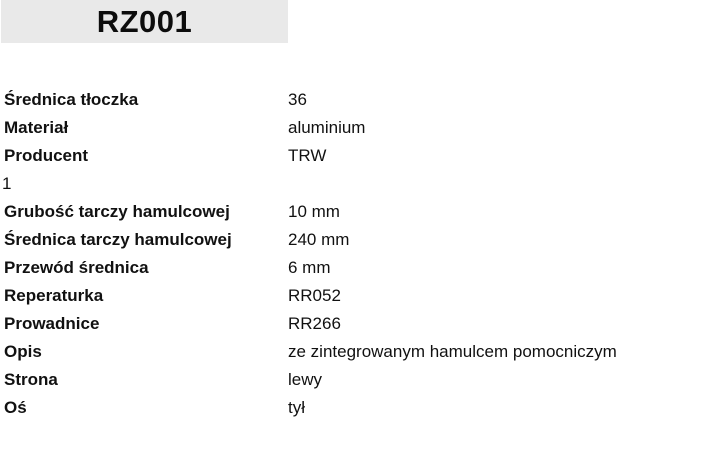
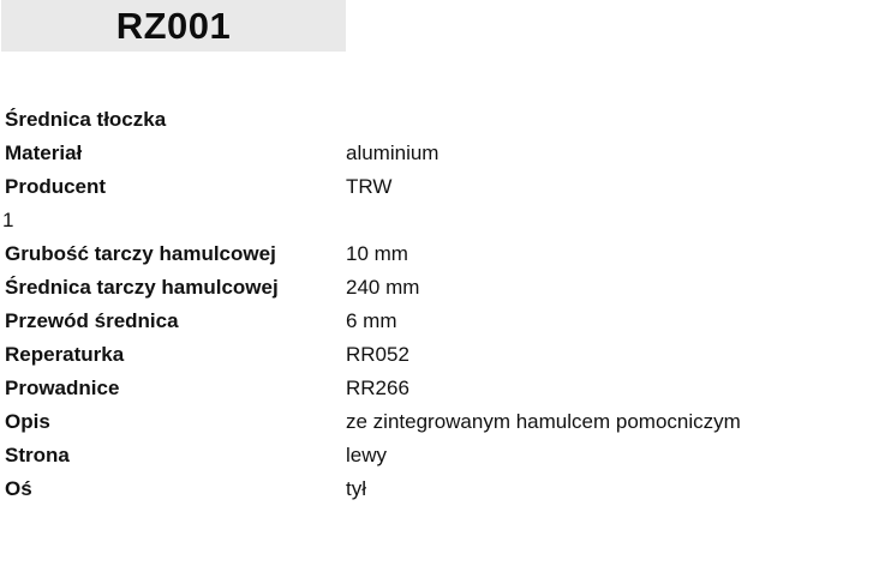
  RZ001
  Średnica tłoczka
- 36
  Materiał
  aluminium
  Producent
  TRW
  1
  Grubość tarczy hamulcowej
  10 mm
  Średnica tarczy hamulcowej
  240 mm
  Przewód średnica
  6 mm
  Reperaturka
  RR052
  Prowadnice
  RR266
  Opis
  ze zintegrowanym hamulcem pomocniczym
  Strona
  lewy
  Oś
  tył
